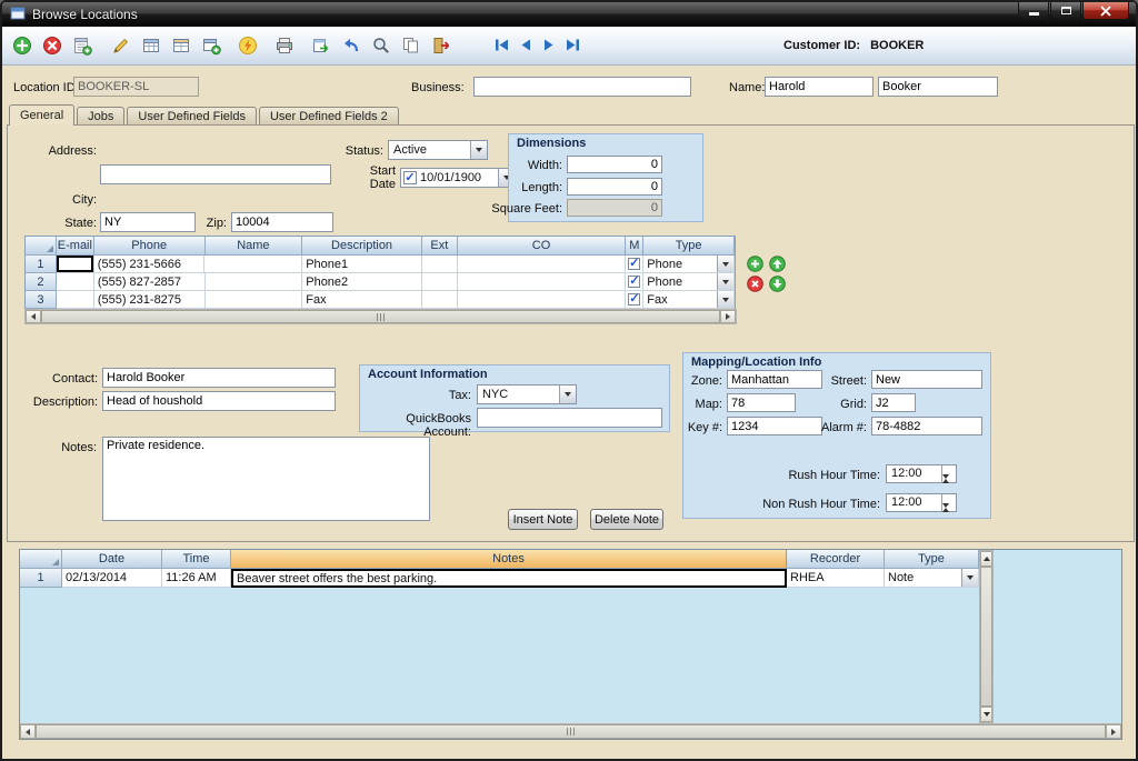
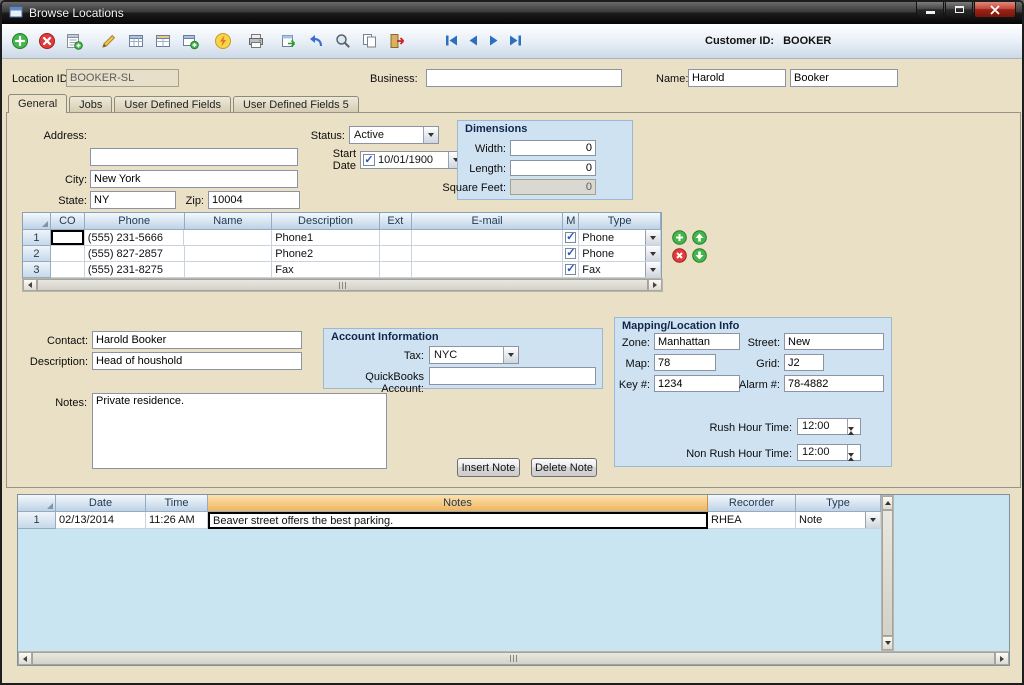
  Browse Locations
  Customer ID:
  BOOKER
  Location ID
  BOOKER-SL
  Business:
  Name:
  Harold
  Booker
  General
  Jobs
  User Defined Fields
- User Defined Fields 2
+ User Defined Fields 5
  Address:
  City:
+ New York
  State:
  NY
  Zip:
  10004
  Status:
  Active
  Start
  Date
  10/01/1900
  Dimensions
  Width:
  0
  Length:
  0
  Square Feet:
  0
- E-mail
+ CO
  Phone
  Name
  Description
  Ext
- CO
+ E-mail
  M
  Type
  1
  (555) 231-5666
  Phone1
  Phone
  2
  (555) 827-2857
  Phone2
  Phone
  3
  (555) 231-8275
  Fax
  Fax
  Contact:
  Harold Booker
  Description:
  Head of houshold
  Notes:
  Private residence.
  Account Information
  Tax:
  NYC
  QuickBooks Account:
  Insert Note
  Delete Note
  Mapping/Location Info
  Zone:
  Manhattan
  Street:
  New
  Map:
  78
  Grid:
  J2
  Key #:
  1234
  Alarm #:
  78-4882
  Rush Hour Time:
  12:00
  Non Rush Hour Time:
  12:00
  Date
  Time
  Notes
  Recorder
  Type
  1
  02/13/2014
  11:26 AM
  Beaver street offers the best parking.
  RHEA
  Note
